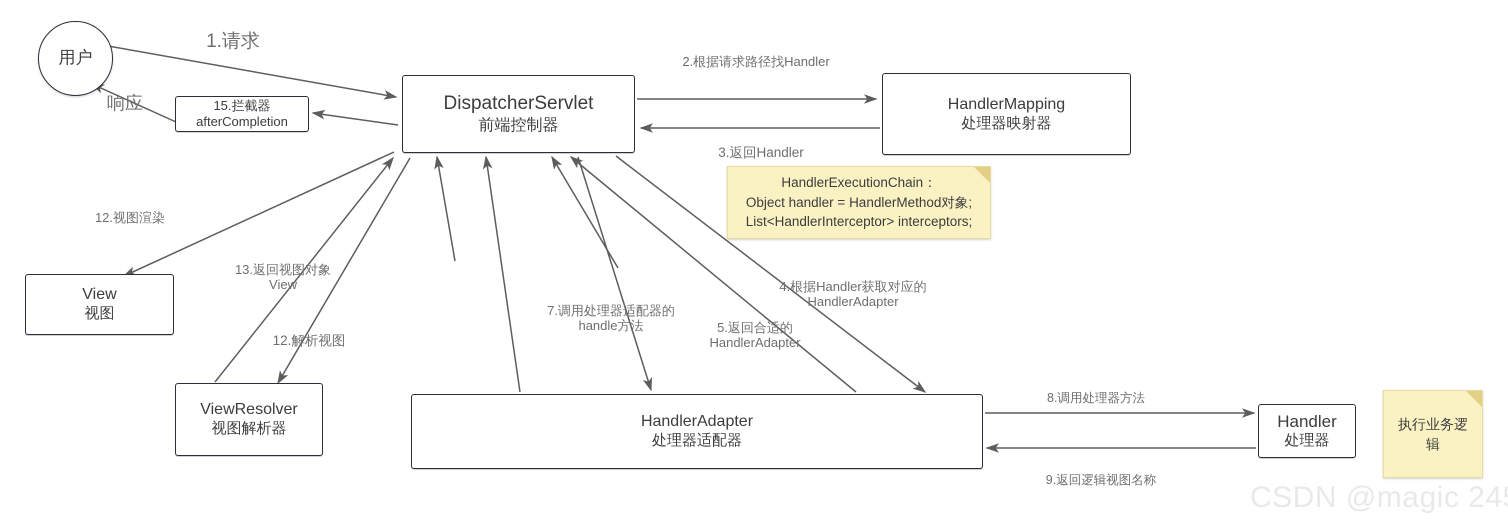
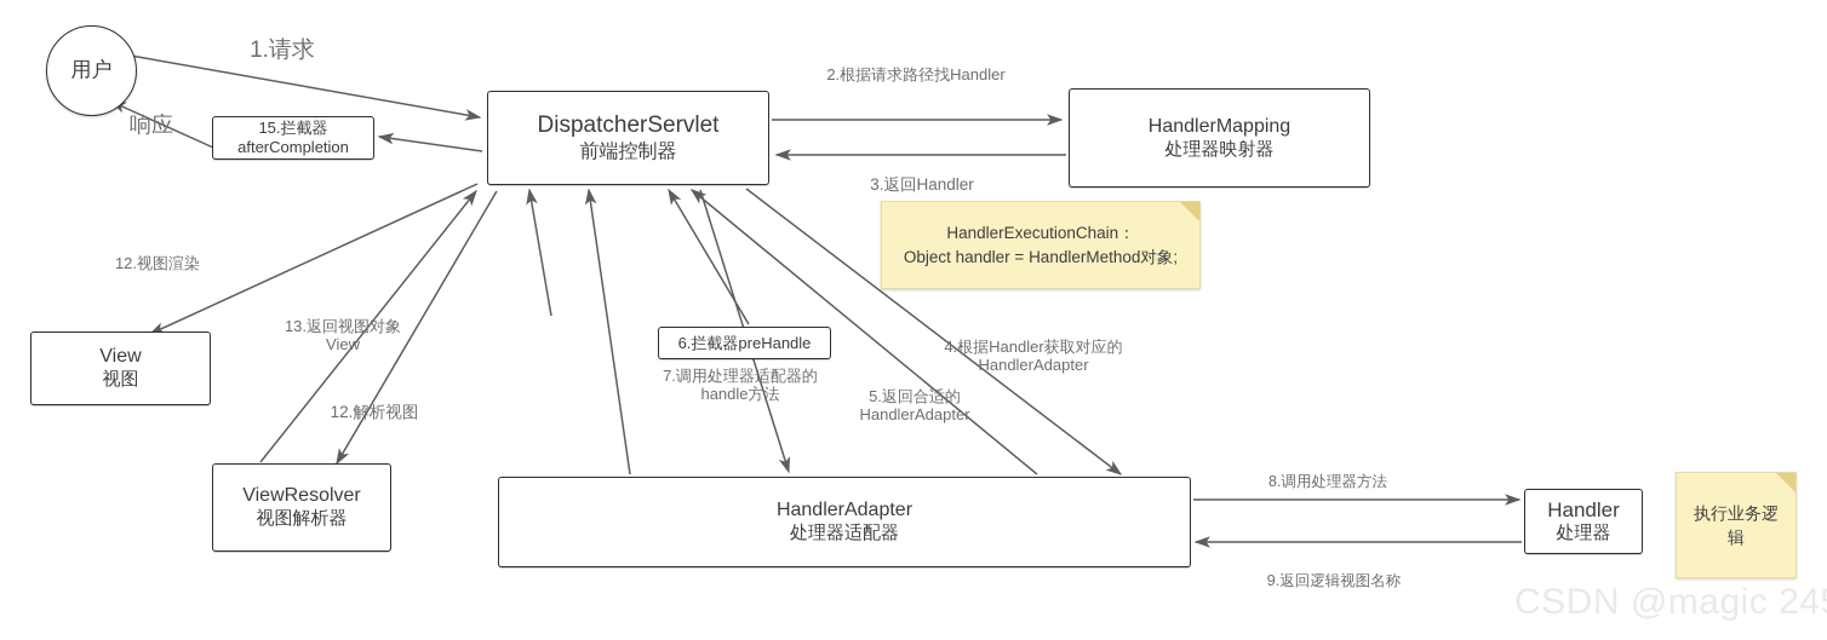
  用户
  DispatcherServlet
  前端控制器
  HandlerMapping
  处理器映射器
  View
  视图
  ViewResolver
  视图解析器
  HandlerAdapter
  处理器适配器
  Handler
  处理器
  15.拦截器
  afterCompletion
+ 6.拦截器preHandle
  HandlerExecutionChain：
  Object handler = HandlerMethod对象;
- List<HandlerInterceptor> interceptors;
  执行业务逻
  辑
  1.请求
  响应
  2.根据请求路径找Handler
  3.返回Handler
  4.根据Handler获取对应的
  HandlerAdapter
  5.返回合适的
  HandlerAdapter
  7.调用处理器适配器的
  handle方法
  8.调用处理器方法
  9.返回逻辑视图名称
  12.解析视图
  13.返回视图对象
  View
  12.视图渲染
